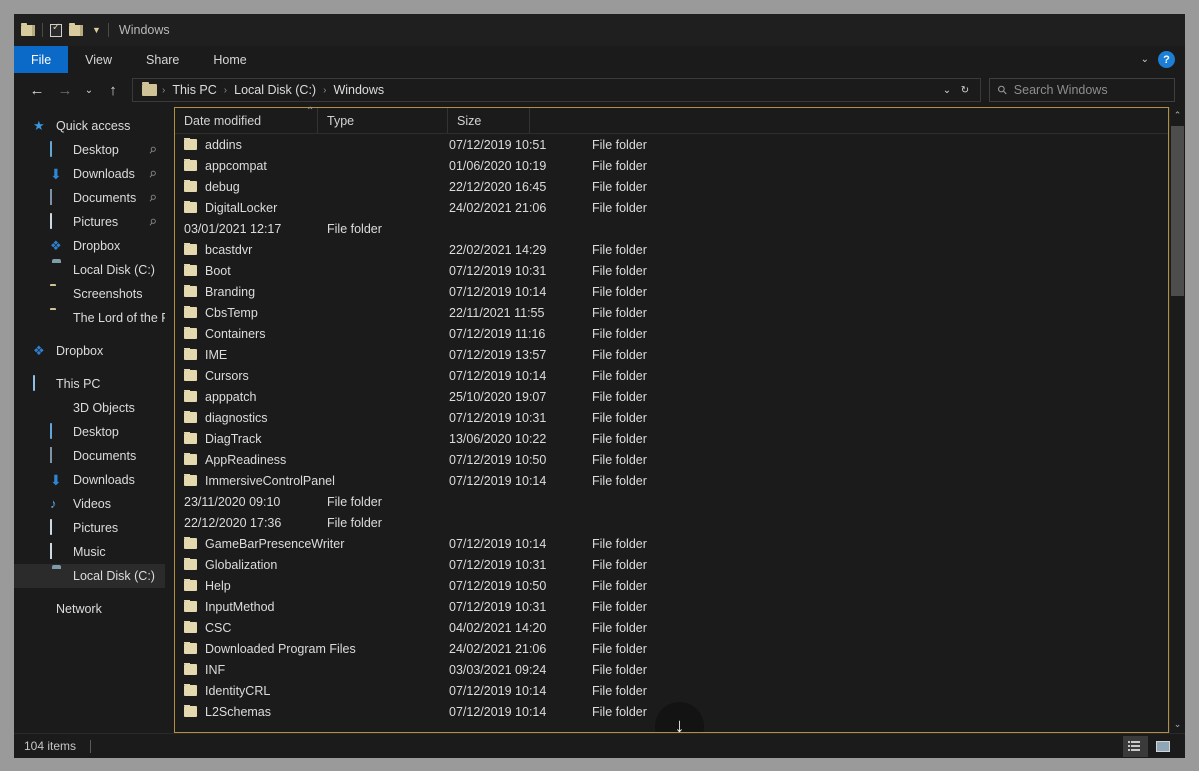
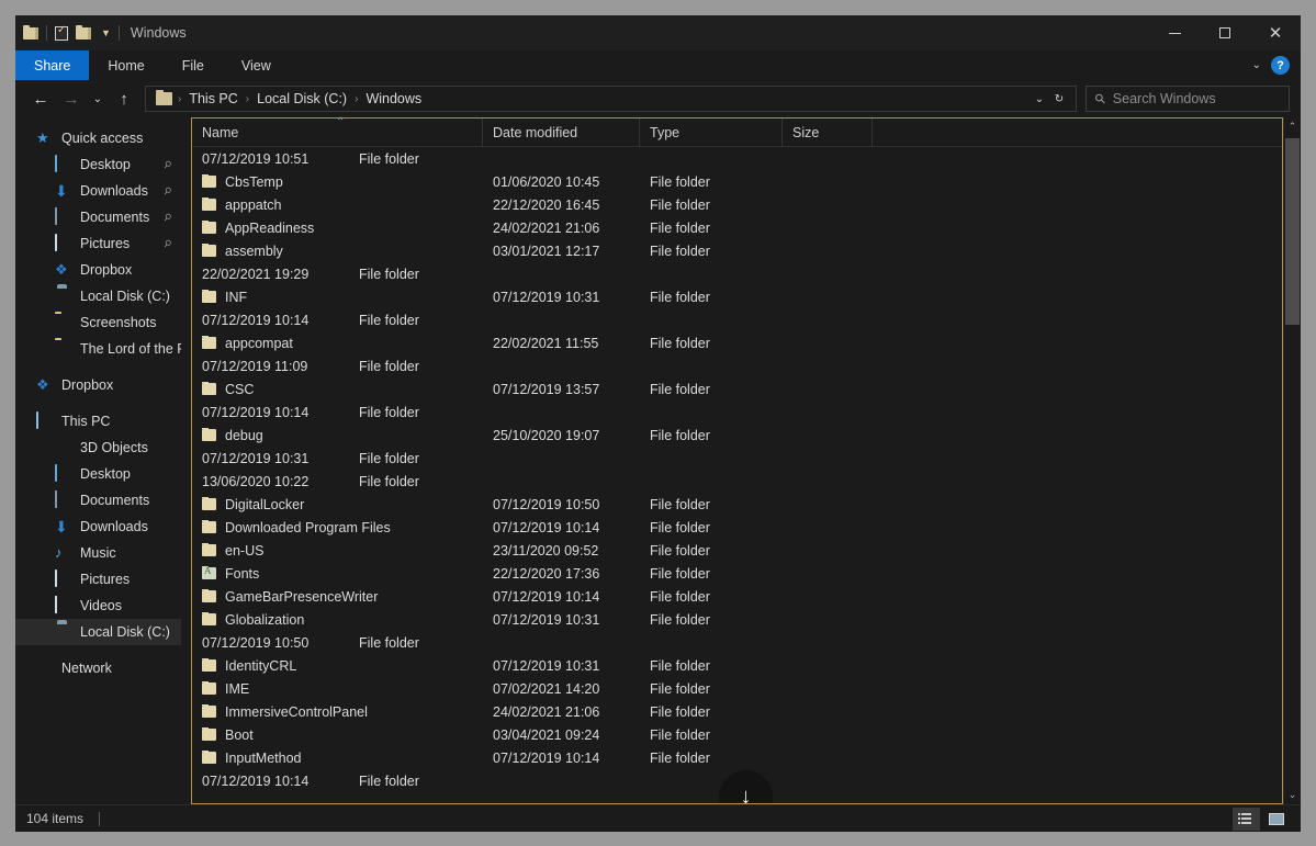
  ▼
  Windows
+ ✕
- File
+ Share
- View
+ Home
- Share
+ File
- Home
+ View
  ⌄
  ?
  ←
  →
  ⌄
  ↑
  ›
  This PC
  ›
  Local Disk (C:)
  ›
  Windows
  ⌄
  ↻
  Search Windows
  ★
  Quick access
  Desktop
  ⬇
  Downloads
  Documents
  Pictures
  ❖
  Dropbox
  Local Disk (C:)
  Screenshots
  The Lord of the
  ❖
  Dropbox
  This PC
  3D Objects
  Desktop
  Documents
  ⬇
  Downloads
  ♪
- Videos
+ Music
  Pictures
- Music
+ Videos
  Local Disk (C:)
  Network
  ⌃
+ Name
  Date modified
  Type
  Size
- addins
  07/12/2019 10:51
  File folder
- appcompat
+ CbsTemp
- 01/06/2020 10:19
+ 01/06/2020 10:45
  File folder
- debug
+ apppatch
  22/12/2020 16:45
  File folder
- DigitalLocker
+ AppReadiness
  24/02/2021 21:06
  File folder
+ assembly
  03/01/2021 12:17
  File folder
- bcastdvr
- 22/02/2021 14:29
+ 22/02/2021 19:29
  File folder
- Boot
+ INF
  07/12/2019 10:31
  File folder
- Branding
  07/12/2019 10:14
  File folder
- CbsTemp
+ appcompat
- 22/11/2021 11:55
+ 22/02/2021 11:55
  File folder
- Containers
- 07/12/2019 11:16
+ 07/12/2019 11:09
  File folder
- IME
+ CSC
  07/12/2019 13:57
  File folder
- Cursors
  07/12/2019 10:14
  File folder
- apppatch
+ debug
  25/10/2020 19:07
  File folder
- diagnostics
  07/12/2019 10:31
  File folder
- DiagTrack
  13/06/2020 10:22
  File folder
- AppReadiness
+ DigitalLocker
  07/12/2019 10:50
  File folder
- ImmersiveControlPanel
+ Downloaded Program Files
  07/12/2019 10:14
  File folder
+ en-US
- 23/11/2020 09:10
+ 23/11/2020 09:52
  File folder
+ Fonts
  22/12/2020 17:36
  File folder
  GameBarPresenceWriter
  07/12/2019 10:14
  File folder
  Globalization
  07/12/2019 10:31
  File folder
- Help
  07/12/2019 10:50
  File folder
- InputMethod
+ IdentityCRL
  07/12/2019 10:31
  File folder
- CSC
+ IME
- 04/02/2021 14:20
+ 07/02/2021 14:20
  File folder
- Downloaded Program Files
+ ImmersiveControlPanel
  24/02/2021 21:06
  File folder
- INF
+ Boot
- 03/03/2021 09:24
+ 03/04/2021 09:24
  File folder
- IdentityCRL
+ InputMethod
  07/12/2019 10:14
  File folder
- L2Schemas
  07/12/2019 10:14
  File folder
  ↓
  ⌃
  ⌄
  104 items
